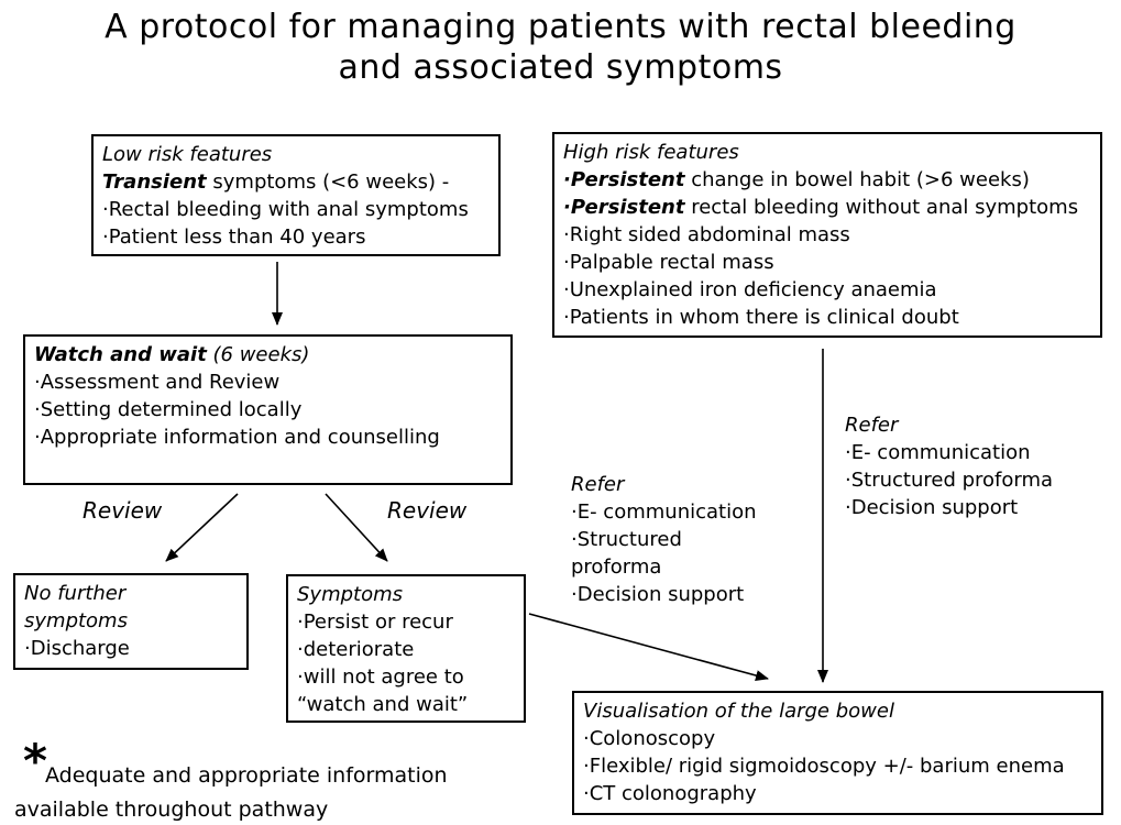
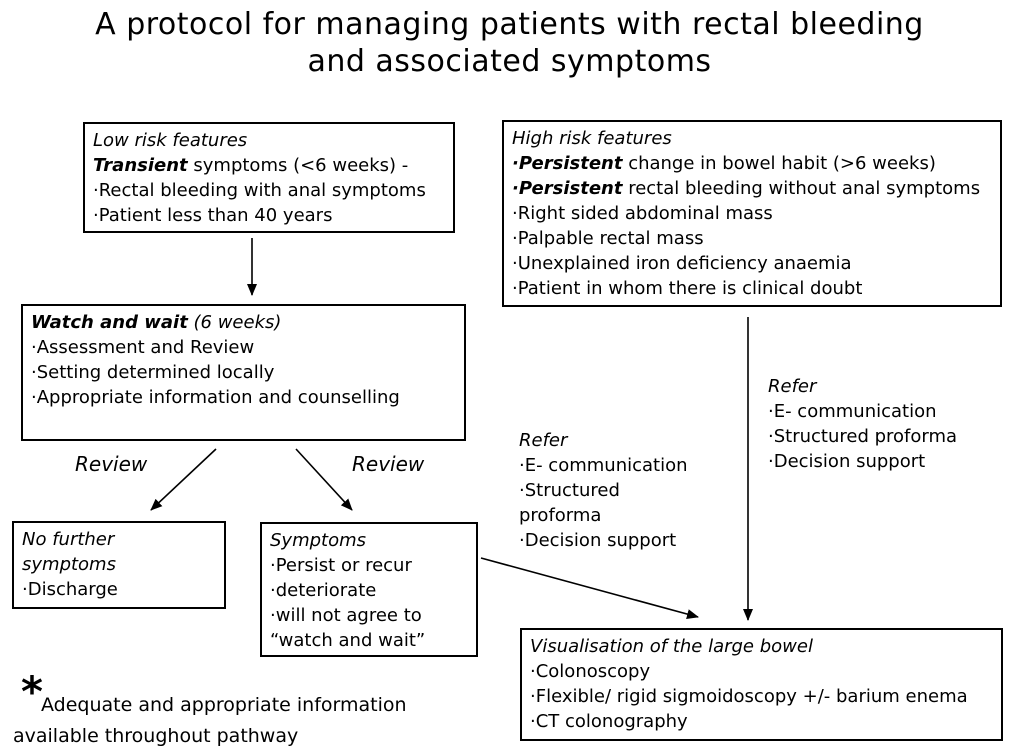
  A protocol for managing patients with rectal bleeding
  and associated symptoms
  Low risk features
  Transient symptoms (<6 weeks) -
  ·Rectal bleeding with anal symptoms
  ·Patient less than 40 years
  High risk features
  ·Persistent change in bowel habit (>6 weeks)
  ·Persistent rectal bleeding without anal symptoms
  ·Right sided abdominal mass
  ·Palpable rectal mass
  ·Unexplained iron deficiency anaemia
- ·Patients in whom there is clinical doubt
+ ·Patient in whom there is clinical doubt
  Watch and wait (6 weeks)
  ·Assessment and Review
  ·Setting determined locally
  ·Appropriate information and counselling
  Review
  Review
  No further
  symptoms
  ·Discharge
  Symptoms
  ·Persist or recur
  ·deteriorate
  ·will not agree to
  “watch and wait”
  Refer
  ·E- communication
  ·Structured
  proforma
  ·Decision support
  Refer
  ·E- communication
  ·Structured proforma
  ·Decision support
  Visualisation of the large bowel
  ·Colonoscopy
  ·Flexible/ rigid sigmoidoscopy +/- barium enema
  ·CT colonography
  *
  Adequate and appropriate information
  available throughout pathway
